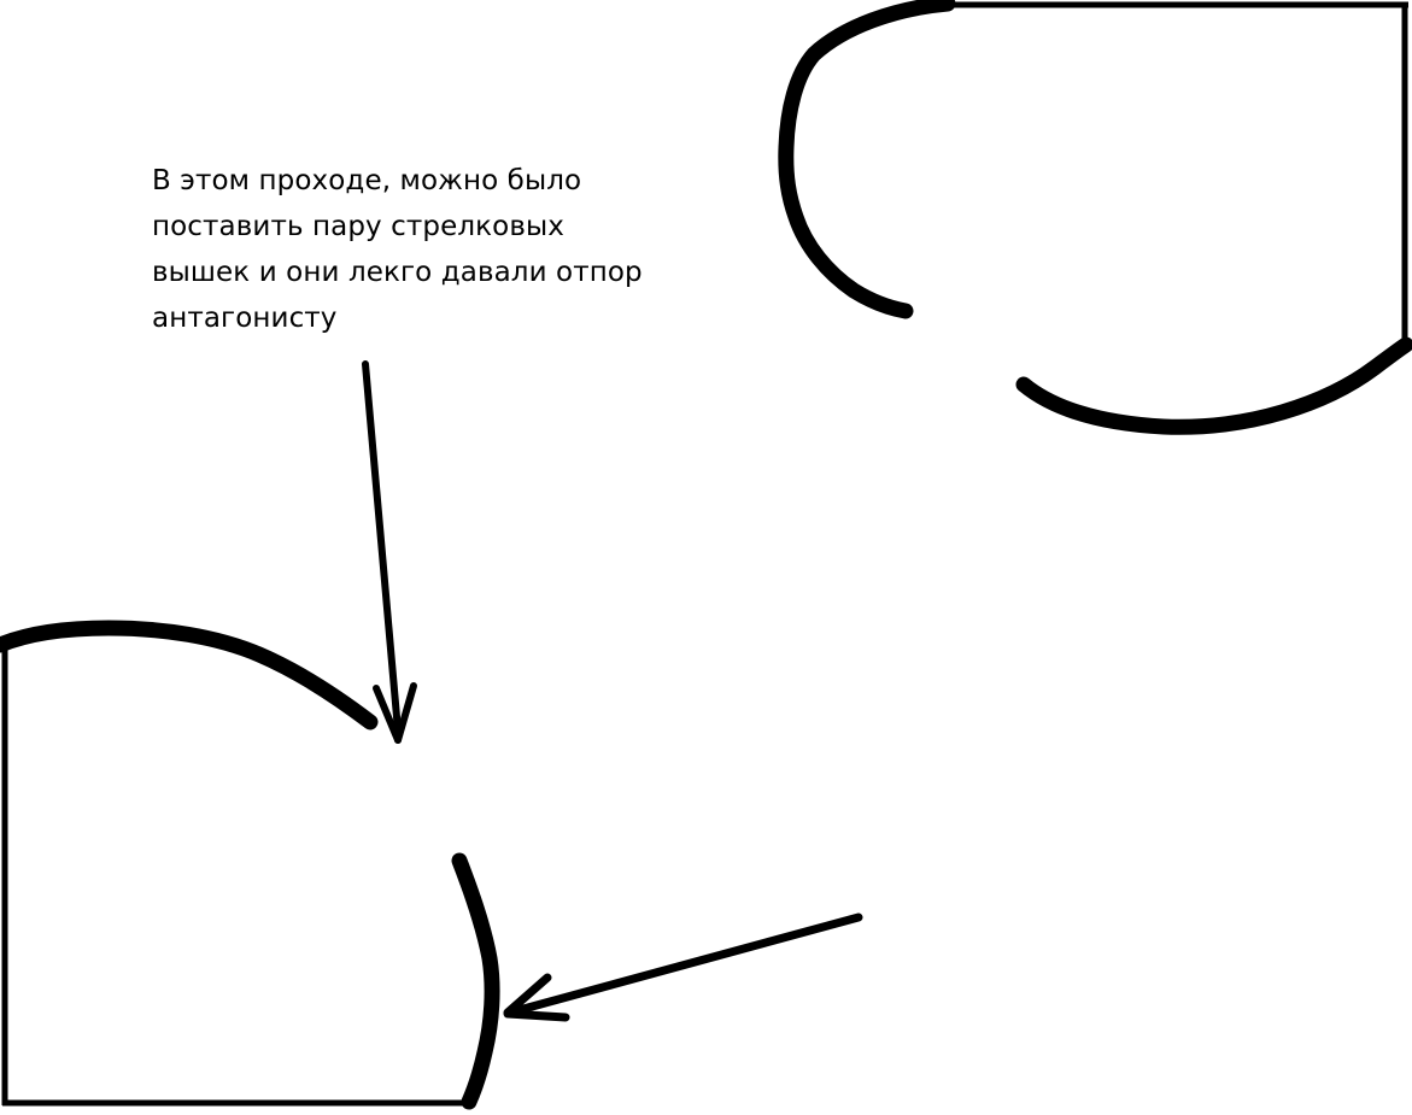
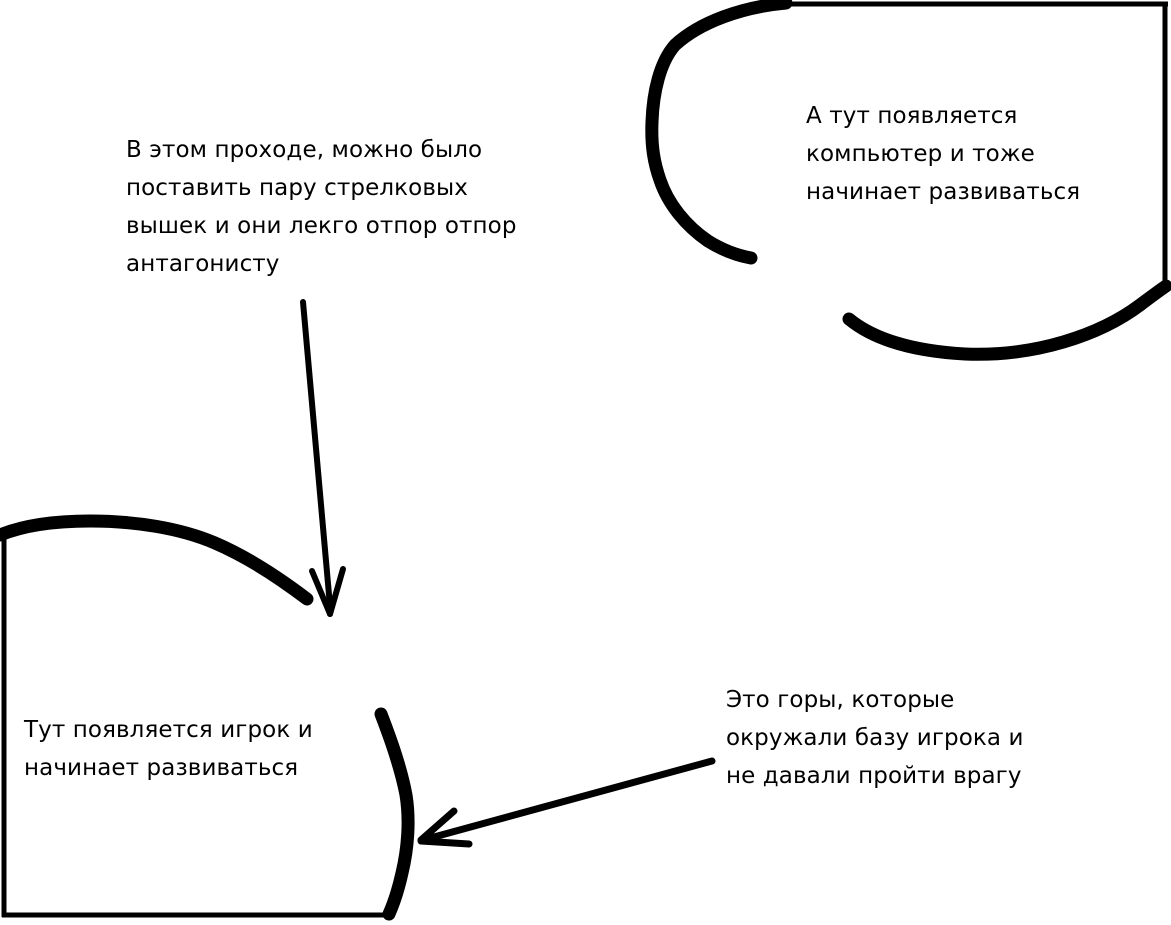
- В этом проходе, можно было поставить пару стрелковых вышек и они лекго давали отпор антагонисту
+ В этом проходе, можно было поставить пару стрелковых вышек и они лекго отпор отпор антагонисту
+ А тут появляется компьютер и тоже начинает развиваться
+ Тут появляется игрок и начинает развиваться
+ Это горы, которые окружали базу игрока и не давали пройти врагу
